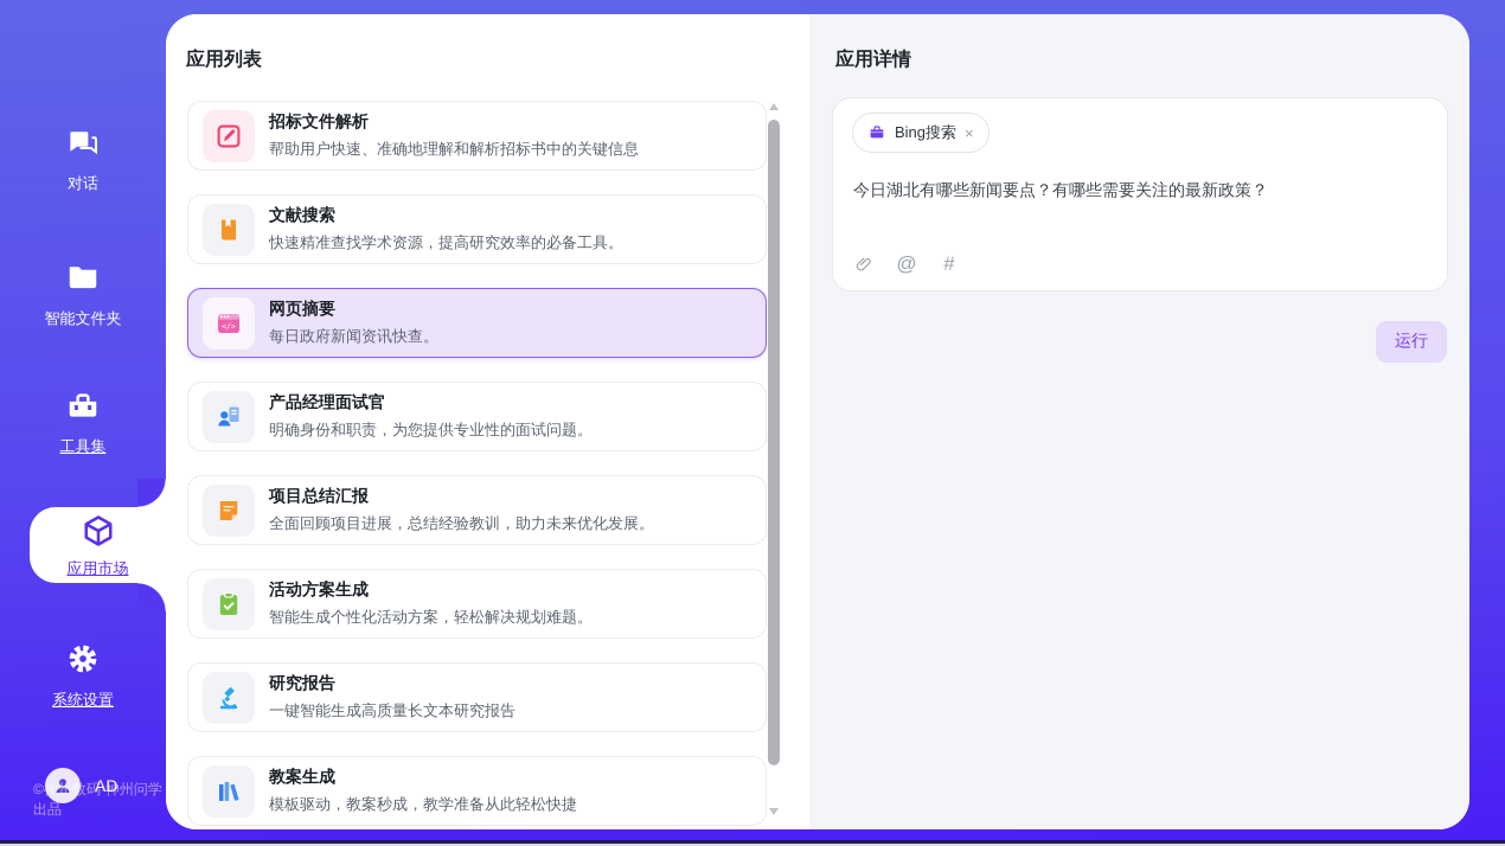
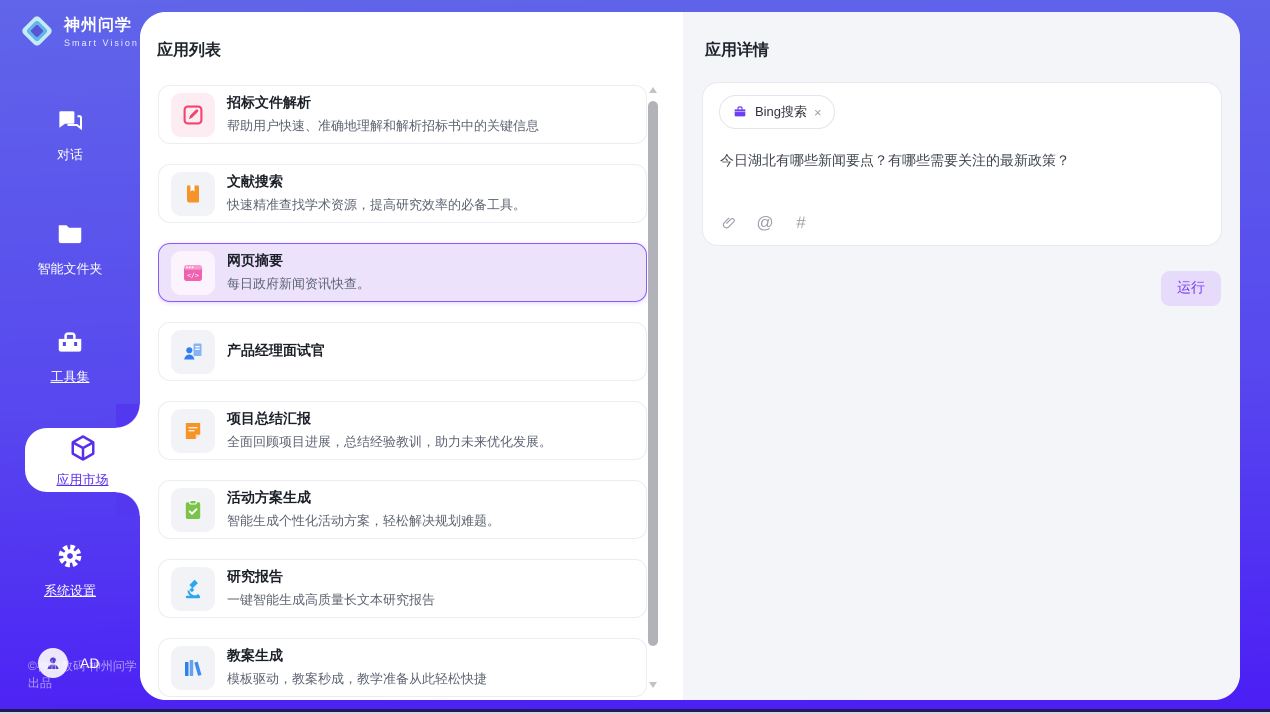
+ 神州问学
+ Smart Vision
  对话
  智能文件夹
  工具集
  应用市场
  系统设置
  AD
  ©神州数码·神州问学出品
  应用列表
  招标文件解析
  帮助用户快速、准确地理解和解析招标书中的关键信息
  文献搜索
  快速精准查找学术资源，提高研究效率的必备工具。
  </>
  网页摘要
  每日政府新闻资讯快查。
  产品经理面试官
- 明确身份和职责，为您提供专业性的面试问题。
  项目总结汇报
  全面回顾项目进展，总结经验教训，助力未来优化发展。
  活动方案生成
  智能生成个性化活动方案，轻松解决规划难题。
  研究报告
  一键智能生成高质量长文本研究报告
  教案生成
  模板驱动，教案秒成，教学准备从此轻松快捷
  应用详情
  Bing搜索
  ×
  今日湖北有哪些新闻要点？有哪些需要关注的最新政策？
  @
  #
  运行
